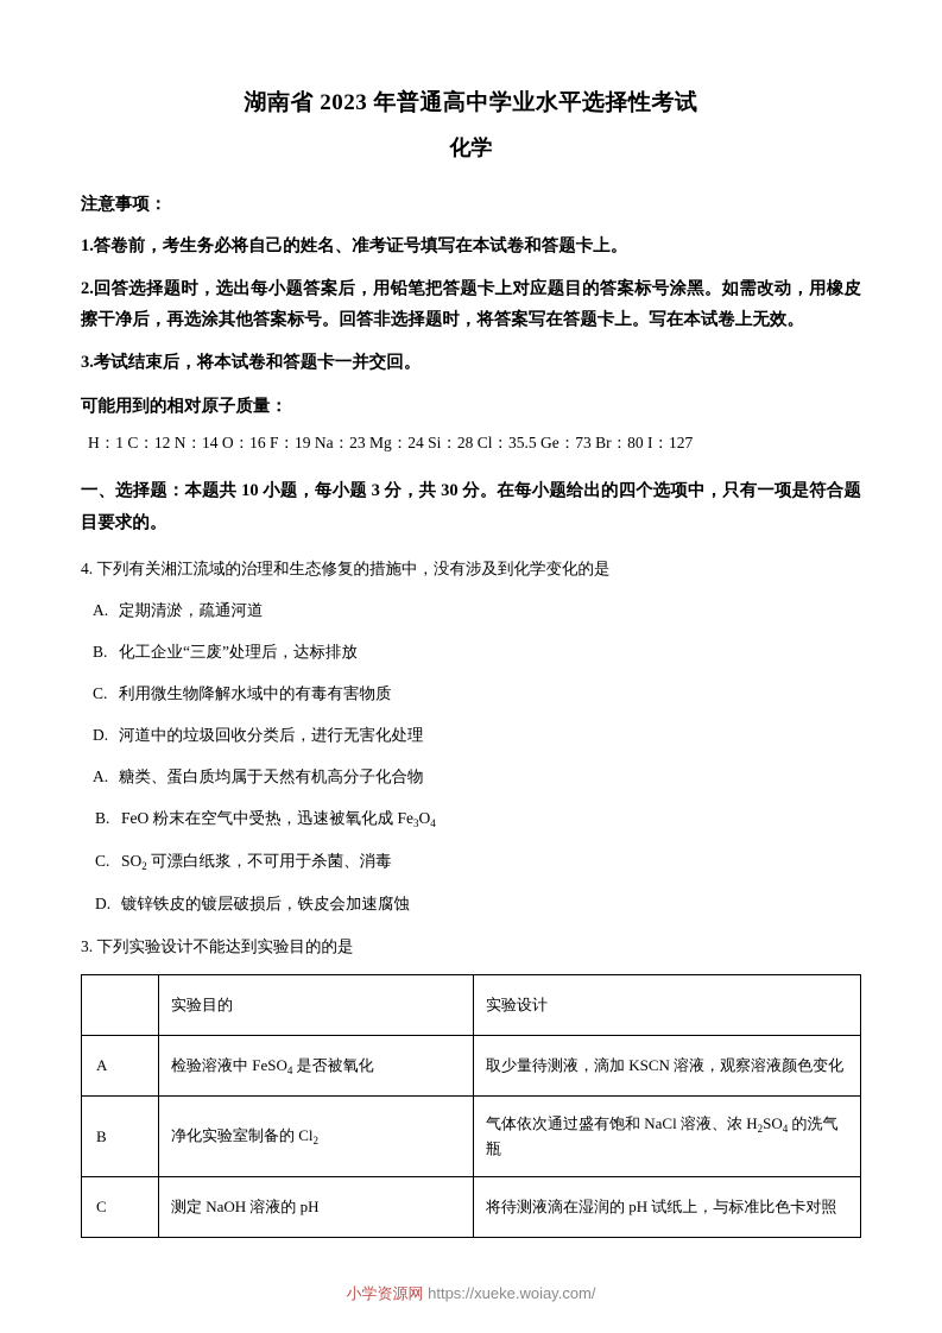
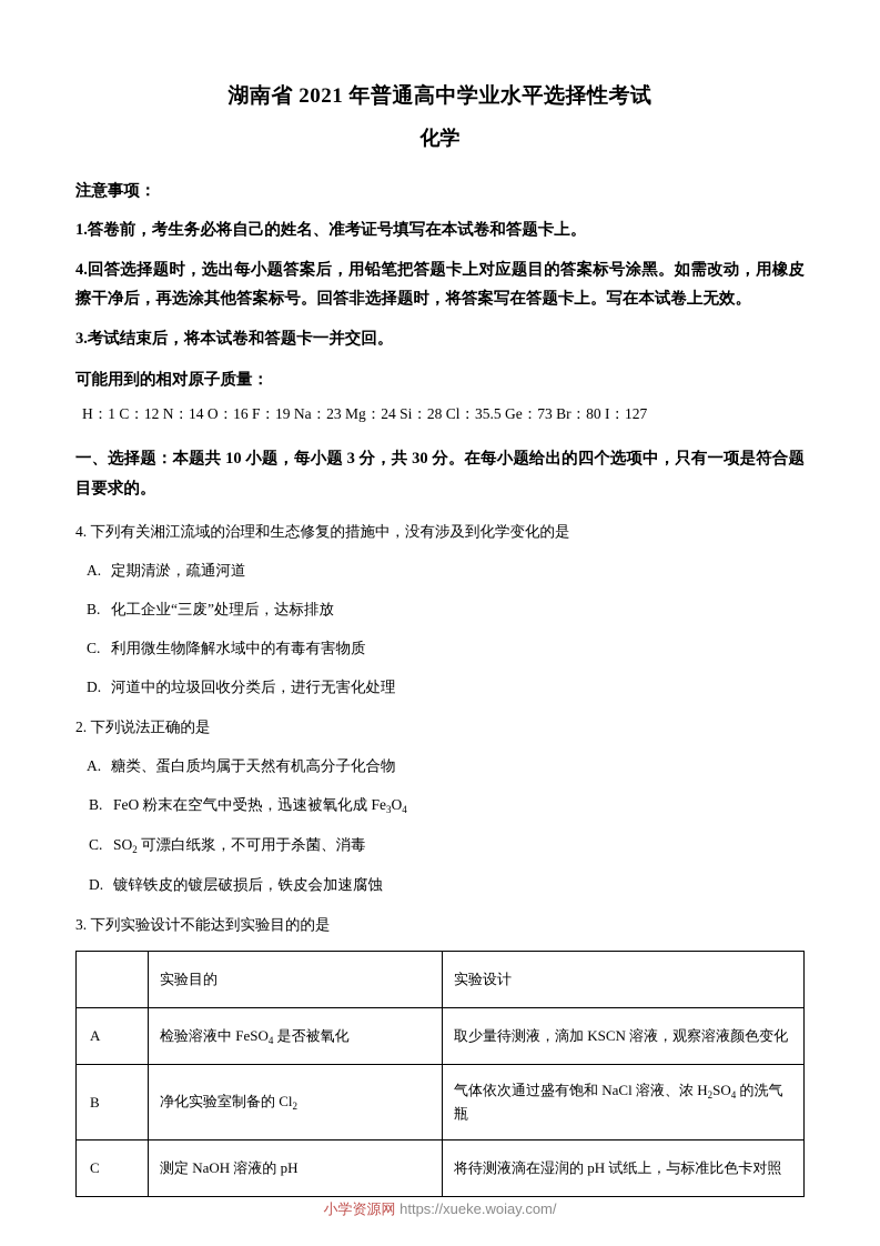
- 湖南省 2023 年普通高中学业水平选择性考试
+ 湖南省 2021 年普通高中学业水平选择性考试
  化学
  注意事项：
  1.答卷前，考生务必将自己的姓名、准考证号填写在本试卷和答题卡上。
- 2.回答选择题时，选出每小题答案后，用铅笔把答题卡上对应题目的答案标号涂黑。如需改动，用橡皮擦干净后，再选涂其他答案标号。回答非选择题时，将答案写在答题卡上。写在本试卷上无效。
+ 4.回答选择题时，选出每小题答案后，用铅笔把答题卡上对应题目的答案标号涂黑。如需改动，用橡皮擦干净后，再选涂其他答案标号。回答非选择题时，将答案写在答题卡上。写在本试卷上无效。
  3.考试结束后，将本试卷和答题卡一并交回。
  可能用到的相对原子质量：
  H：1 C：12 N：14 O：16 F：19 Na：23 Mg：24 Si：28 Cl：35.5 Ge：73 Br：80 I：127
  一、选择题：本题共 10 小题，每小题 3 分，共 30 分。在每小题给出的四个选项中，只有一项是符合题目要求的。
  4. 下列有关湘江流域的治理和生态修复的措施中，没有涉及到化学变化的是
  A. 定期清淤，疏通河道
  B. 化工企业“三废”处理后，达标排放
  C. 利用微生物降解水域中的有毒有害物质
  D. 河道中的垃圾回收分类后，进行无害化处理
+ 2. 下列说法正确的是
  A. 糖类、蛋白质均属于天然有机高分子化合物
  B. FeO 粉末在空气中受热，迅速被氧化成 Fe3O4
  C. SO2 可漂白纸浆，不可用于杀菌、消毒
  D. 镀锌铁皮的镀层破损后，铁皮会加速腐蚀
  3. 下列实验设计不能达到实验目的的是
  	实验目的	实验设计
  A	检验溶液中 FeSO4 是否被氧化	取少量待测液，滴加 KSCN 溶液，观察溶液颜色变化
  B	净化实验室制备的 Cl2	气体依次通过盛有饱和 NaCl 溶液、浓 H2SO4 的洗气瓶
  C	测定 NaOH 溶液的 pH	将待测液滴在湿润的 pH 试纸上，与标准比色卡对照
  小学资源网 https://xueke.woiay.com/
